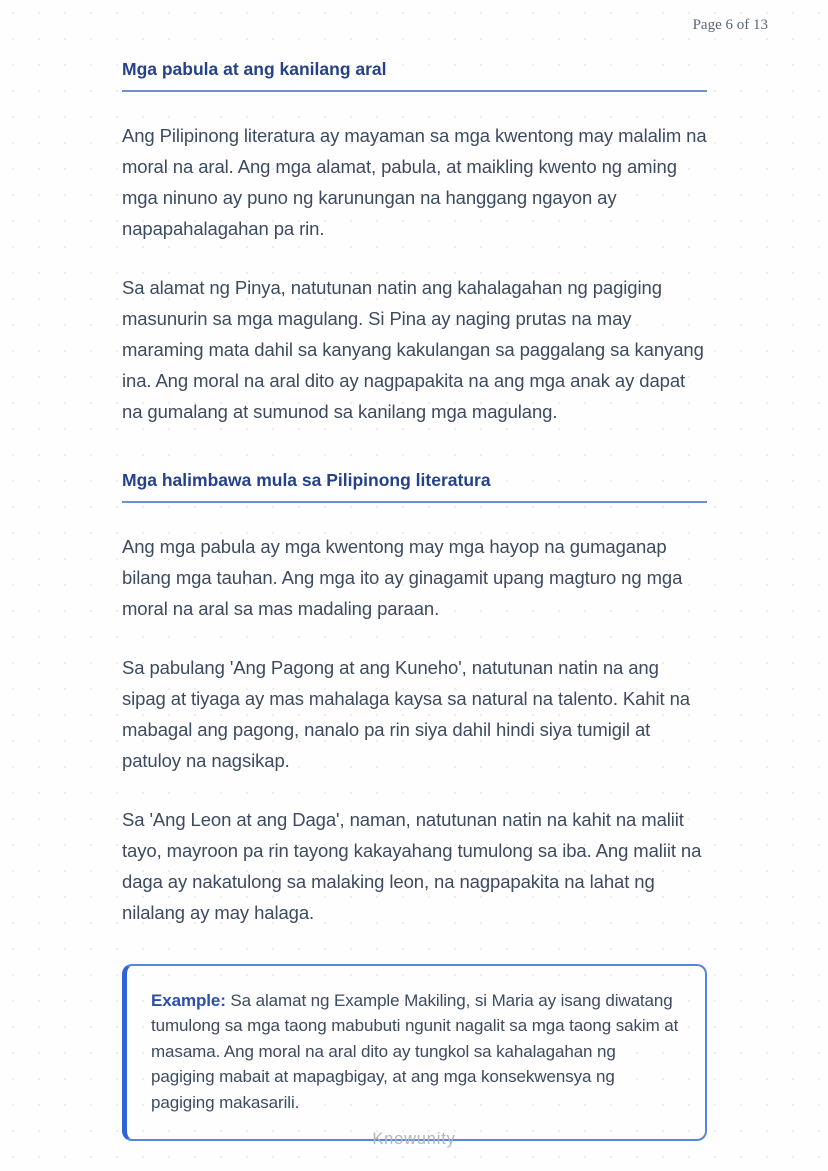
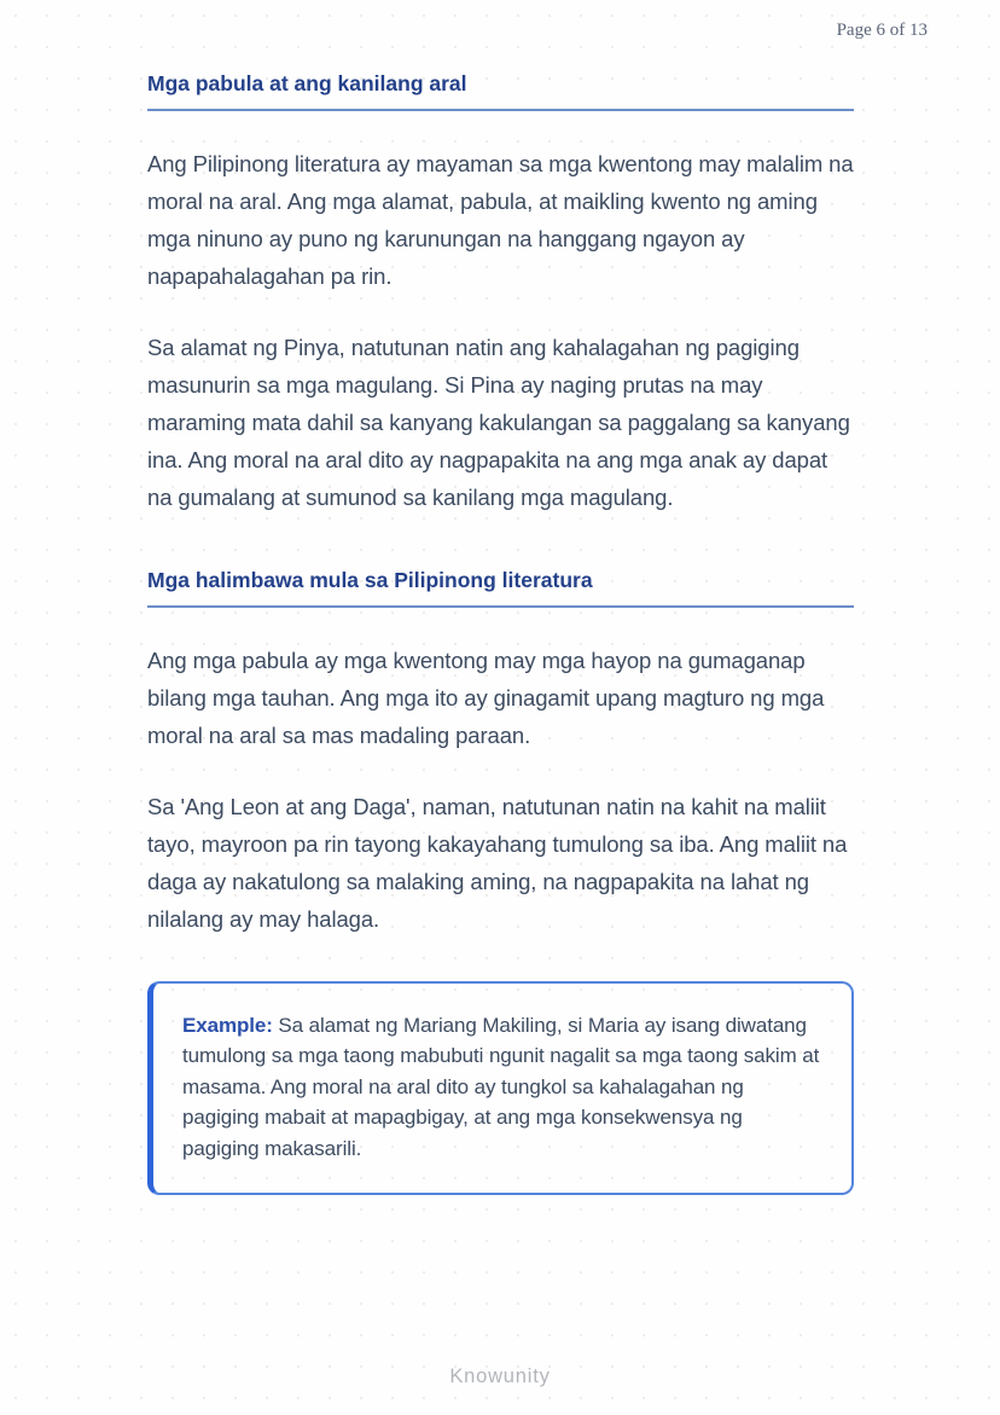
  Page 6 of 13
  Mga pabula at ang kanilang aral
  Ang Pilipinong literatura ay mayaman sa mga kwentong may malalim na moral na aral. Ang mga alamat, pabula, at maikling kwento ng aming mga ninuno ay puno ng karunungan na hanggang ngayon ay napapahalagahan pa rin.
  Sa alamat ng Pinya, natutunan natin ang kahalagahan ng pagiging masunurin sa mga magulang. Si Pina ay naging prutas na may maraming mata dahil sa kanyang kakulangan sa paggalang sa kanyang ina. Ang moral na aral dito ay nagpapakita na ang mga anak ay dapat na gumalang at sumunod sa kanilang mga magulang.
  Mga halimbawa mula sa Pilipinong literatura
  Ang mga pabula ay mga kwentong may mga hayop na gumaganap bilang mga tauhan. Ang mga ito ay ginagamit upang magturo ng mga moral na aral sa mas madaling paraan.
- Sa pabulang 'Ang Pagong at ang Kuneho', natutunan natin na ang sipag at tiyaga ay mas mahalaga kaysa sa natural na talento. Kahit na mabagal ang pagong, nanalo pa rin siya dahil hindi siya tumigil at patuloy na nagsikap.
- Sa 'Ang Leon at ang Daga', naman, natutunan natin na kahit na maliit tayo, mayroon pa rin tayong kakayahang tumulong sa iba. Ang maliit na daga ay nakatulong sa malaking leon, na nagpapakita na lahat ng nilalang ay may halaga.
+ Sa 'Ang Leon at ang Daga', naman, natutunan natin na kahit na maliit tayo, mayroon pa rin tayong kakayahang tumulong sa iba. Ang maliit na daga ay nakatulong sa malaking aming, na nagpapakita na lahat ng nilalang ay may halaga.
- Example: Sa alamat ng Example Makiling, si Maria ay isang diwatang tumulong sa mga taong mabubuti ngunit nagalit sa mga taong sakim at masama. Ang moral na aral dito ay tungkol sa kahalagahan ng pagiging mabait at mapagbigay, at ang mga konsekwensya ng pagiging makasarili.
+ Example: Sa alamat ng Mariang Makiling, si Maria ay isang diwatang tumulong sa mga taong mabubuti ngunit nagalit sa mga taong sakim at masama. Ang moral na aral dito ay tungkol sa kahalagahan ng pagiging mabait at mapagbigay, at ang mga konsekwensya ng pagiging makasarili.
  Knowunity
